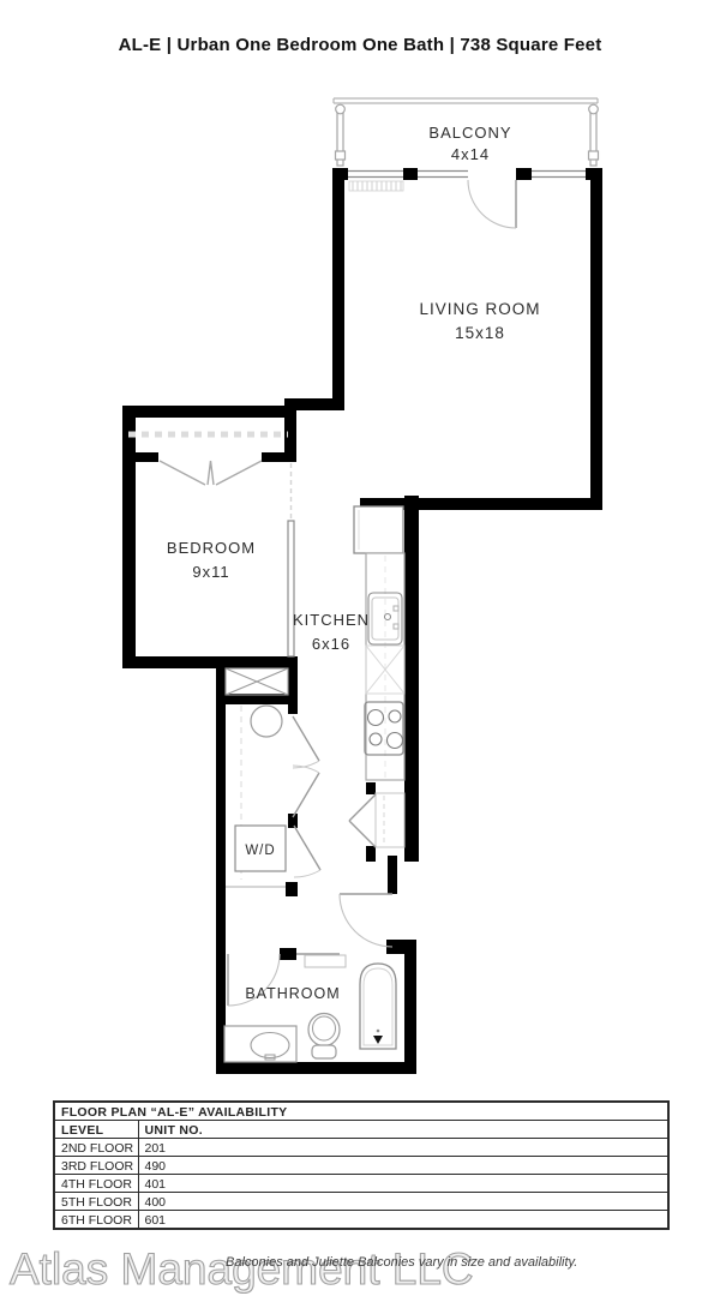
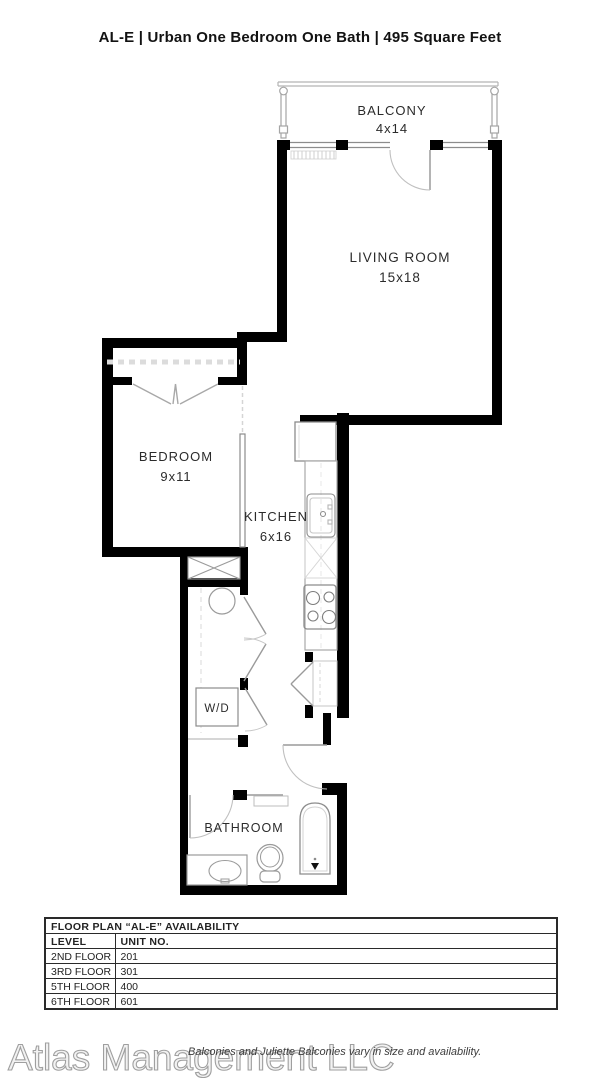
- AL-E | Urban One Bedroom One Bath | 738 Square Feet
+ AL-E | Urban One Bedroom One Bath | 495 Square Feet
  W/D
  BALCONY
  4x14
  LIVING ROOM
  15x18
  BEDROOM
  9x11
  KITCHEN
  6x16
  BATHROOM
  FLOOR PLAN “AL-E” AVAILABILITY
  LEVEL	UNIT NO.
  2ND FLOOR	201
- 3RD FLOOR	490
+ 3RD FLOOR	301
- 4TH FLOOR	401
  5TH FLOOR	400
  6TH FLOOR	601
  Atlas Management LLC
  Balconies and Juliette Balconies vary in size and availability.
